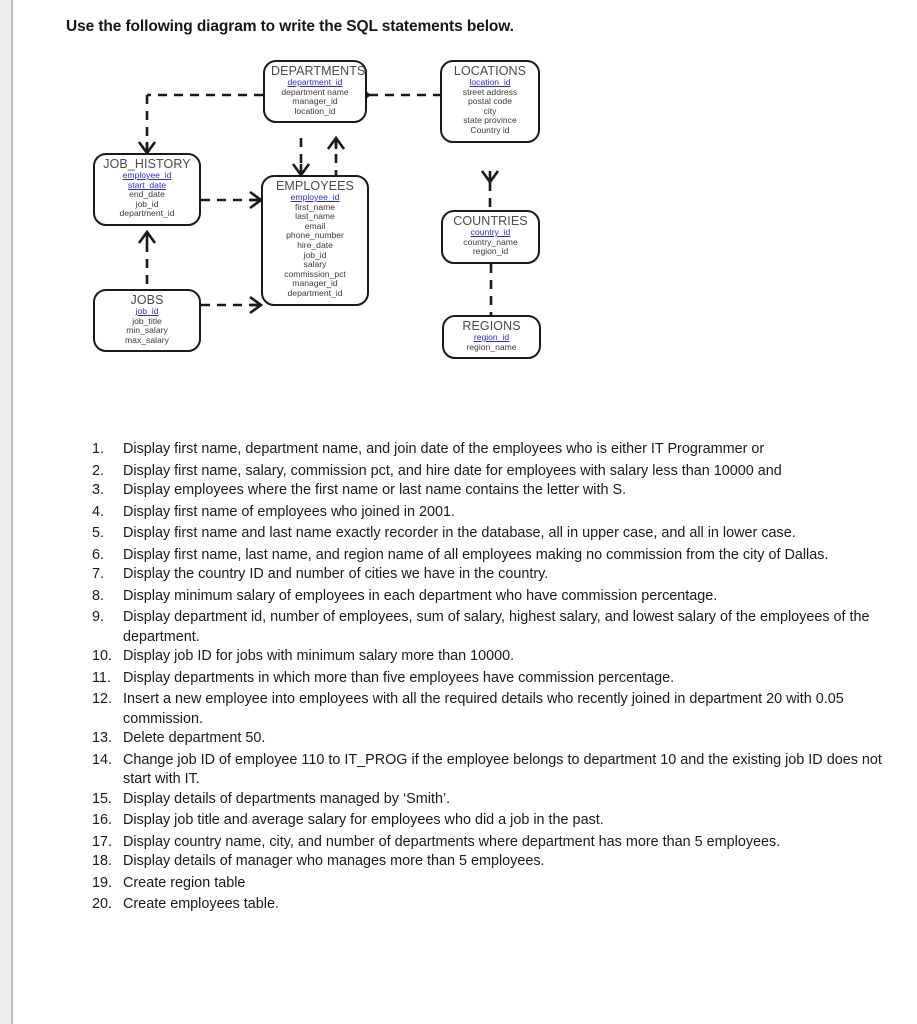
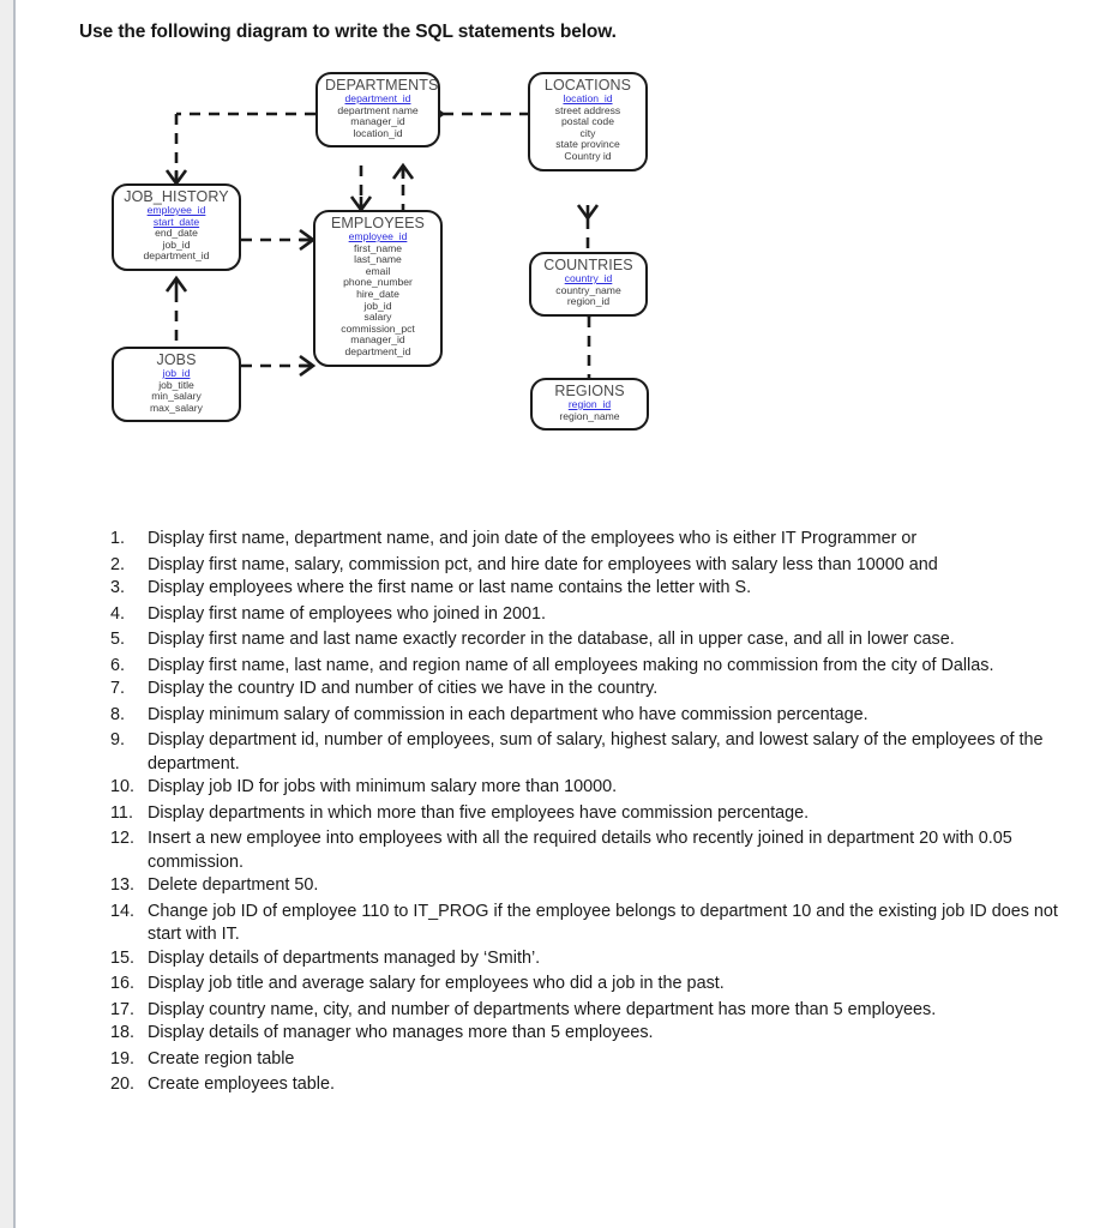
  Use the following diagram to write the SQL statements below.
  DEPARTMENTS
  department_id
  department name
  manager_id
  location_id
  LOCATIONS
  location_id
  street address
  postal code
  city
  state province
  Country id
  JOB_HISTORY
  employee_id
  start_date
  end_date
  job_id
  department_id
  EMPLOYEES
  employee_id
  first_name
  last_name
  email
  phone_number
  hire_date
  job_id
  salary
  commission_pct
  manager_id
  department_id
  COUNTRIES
  country_id
  country_name
  region_id
  JOBS
  job_id
  job_title
  min_salary
  max_salary
  REGIONS
  region_id
  region_name
  1.
  Display first name, department name, and join date of the employees who is either IT Programmer or
  2.
  Display first name, salary, commission pct, and hire date for employees with salary less than 10000 and
  3.
  Display employees where the first name or last name contains the letter with S.
  4.
  Display first name of employees who joined in 2001.
  5.
  Display first name and last name exactly recorder in the database, all in upper case, and all in lower case.
  6.
  Display first name, last name, and region name of all employees making no commission from the city of Dallas.
  7.
  Display the country ID and number of cities we have in the country.
  8.
- Display minimum salary of employees in each department who have commission percentage.
+ Display minimum salary of commission in each department who have commission percentage.
  9.
  Display department id, number of employees, sum of salary, highest salary, and lowest salary of the employees of the department.
  10.
  Display job ID for jobs with minimum salary more than 10000.
  11.
  Display departments in which more than five employees have commission percentage.
  12.
  Insert a new employee into employees with all the required details who recently joined in department 20 with 0.05 commission.
  13.
  Delete department 50.
  14.
  Change job ID of employee 110 to IT_PROG if the employee belongs to department 10 and the existing job ID does not start with IT.
  15.
  Display details of departments managed by ‘Smith’.
  16.
  Display job title and average salary for employees who did a job in the past.
  17.
  Display country name, city, and number of departments where department has more than 5 employees.
  18.
  Display details of manager who manages more than 5 employees.
  19.
  Create region table
  20.
  Create employees table.
